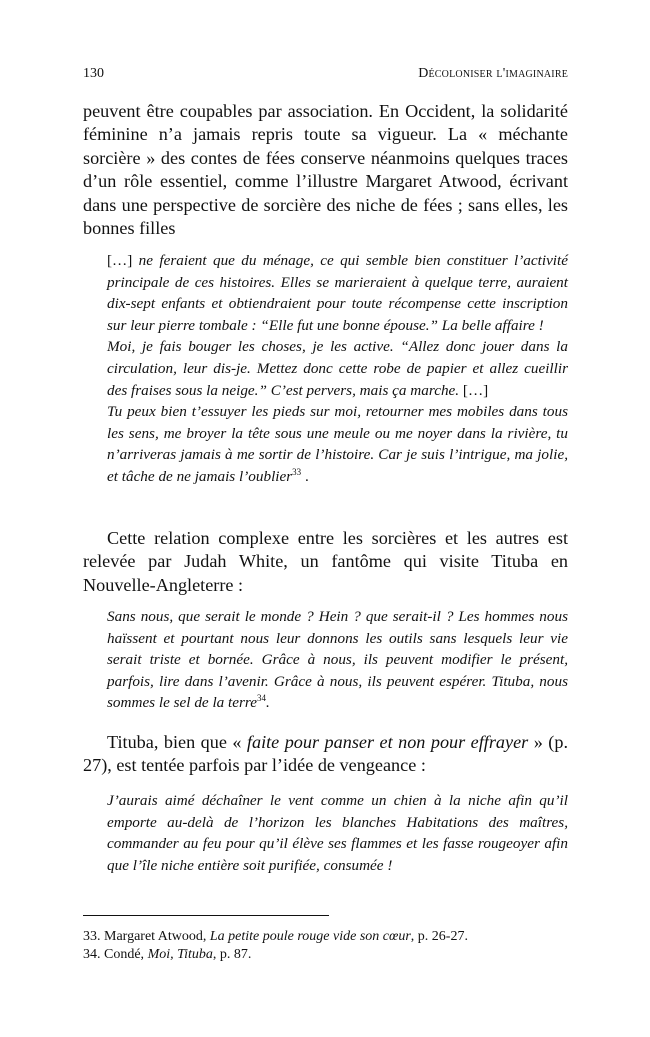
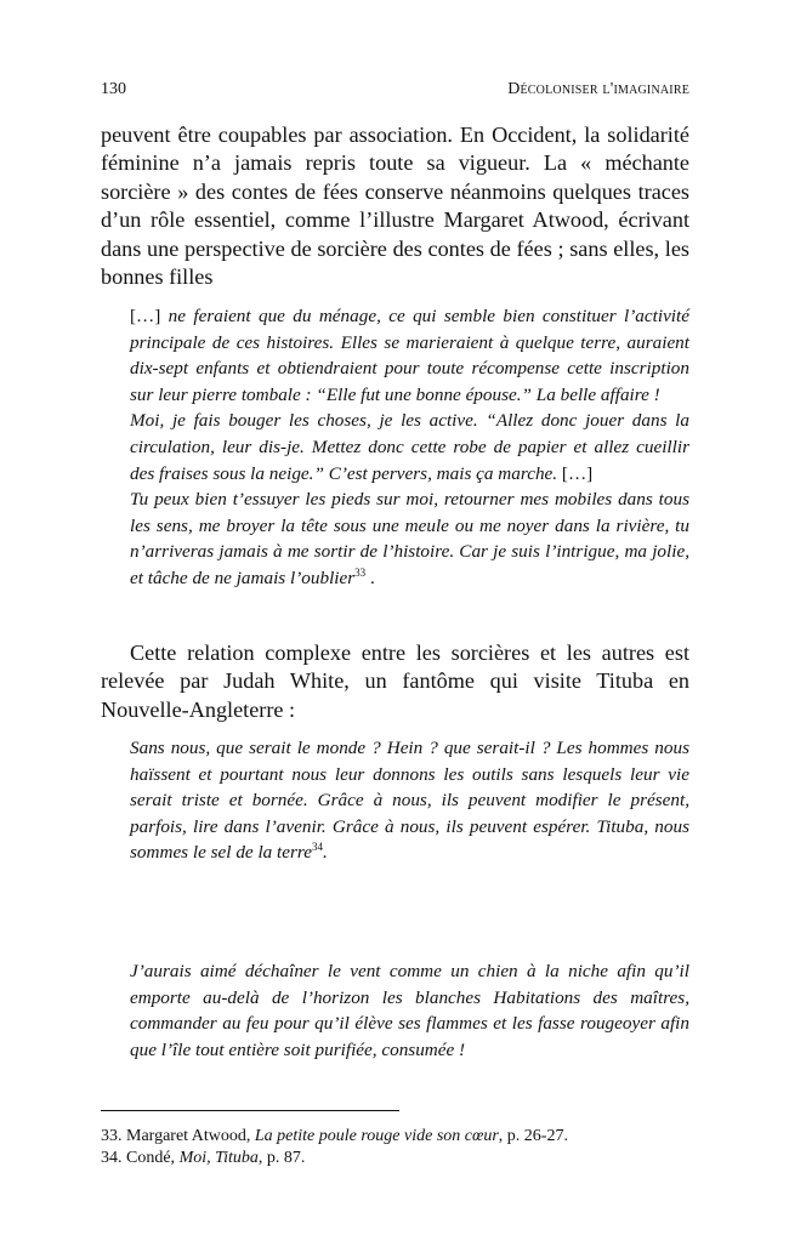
  130
  Décoloniser l'imaginaire
- peuvent être coupables par association. En Occident, la solidarité féminine n’a jamais repris toute sa vigueur. La « méchante sorcière » des contes de fées conserve néanmoins quelques traces d’un rôle essentiel, comme l’illustre Margaret Atwood, écrivant dans une perspective de sorcière des niche de fées ; sans elles, les bonnes filles
+ peuvent être coupables par association. En Occident, la solidarité féminine n’a jamais repris toute sa vigueur. La « méchante sorcière » des contes de fées conserve néanmoins quelques traces d’un rôle essentiel, comme l’illustre Margaret Atwood, écrivant dans une perspective de sorcière des contes de fées ; sans elles, les bonnes filles
  […] ne feraient que du ménage, ce qui semble bien constituer l’activité principale de ces histoires. Elles se marieraient à quelque terre, auraient dix-sept enfants et obtiendraient pour toute récompense cette inscription sur leur pierre tombale : “Elle fut une bonne épouse.” La belle affaire !
  Moi, je fais bouger les choses, je les active. “Allez donc jouer dans la circulation, leur dis-je. Mettez donc cette robe de papier et allez cueillir des fraises sous la neige.” C’est pervers, mais ça marche. […]
  Tu peux bien t’essuyer les pieds sur moi, retourner mes mobiles dans tous les sens, me broyer la tête sous une meule ou me noyer dans la rivière, tu n’arriveras jamais à me sortir de l’histoire. Car je suis l’intrigue, ma jolie, et tâche de ne jamais l’oublier33 .
  Cette relation complexe entre les sorcières et les autres est relevée par Judah White, un fantôme qui visite Tituba en Nouvelle-Angleterre :
  Sans nous, que serait le monde ? Hein ? que serait-il ? Les hommes nous haïssent et pourtant nous leur donnons les outils sans lesquels leur vie serait triste et bornée. Grâce à nous, ils peuvent modifier le présent, parfois, lire dans l’avenir. Grâce à nous, ils peuvent espérer. Tituba, nous sommes le sel de la terre34.
- Tituba, bien que « faite pour panser et non pour effrayer » (p. 27), est tentée parfois par l’idée de vengeance :
- J’aurais aimé déchaîner le vent comme un chien à la niche afin qu’il emporte au-delà de l’horizon les blanches Habitations des maîtres, commander au feu pour qu’il élève ses flammes et les fasse rougeoyer afin que l’île niche entière soit purifiée, consumée !
+ J’aurais aimé déchaîner le vent comme un chien à la niche afin qu’il emporte au-delà de l’horizon les blanches Habitations des maîtres, commander au feu pour qu’il élève ses flammes et les fasse rougeoyer afin que l’île tout entière soit purifiée, consumée !
  33. Margaret Atwood, La petite poule rouge vide son cœur, p. 26-27.
  34. Condé, Moi, Tituba, p. 87.
